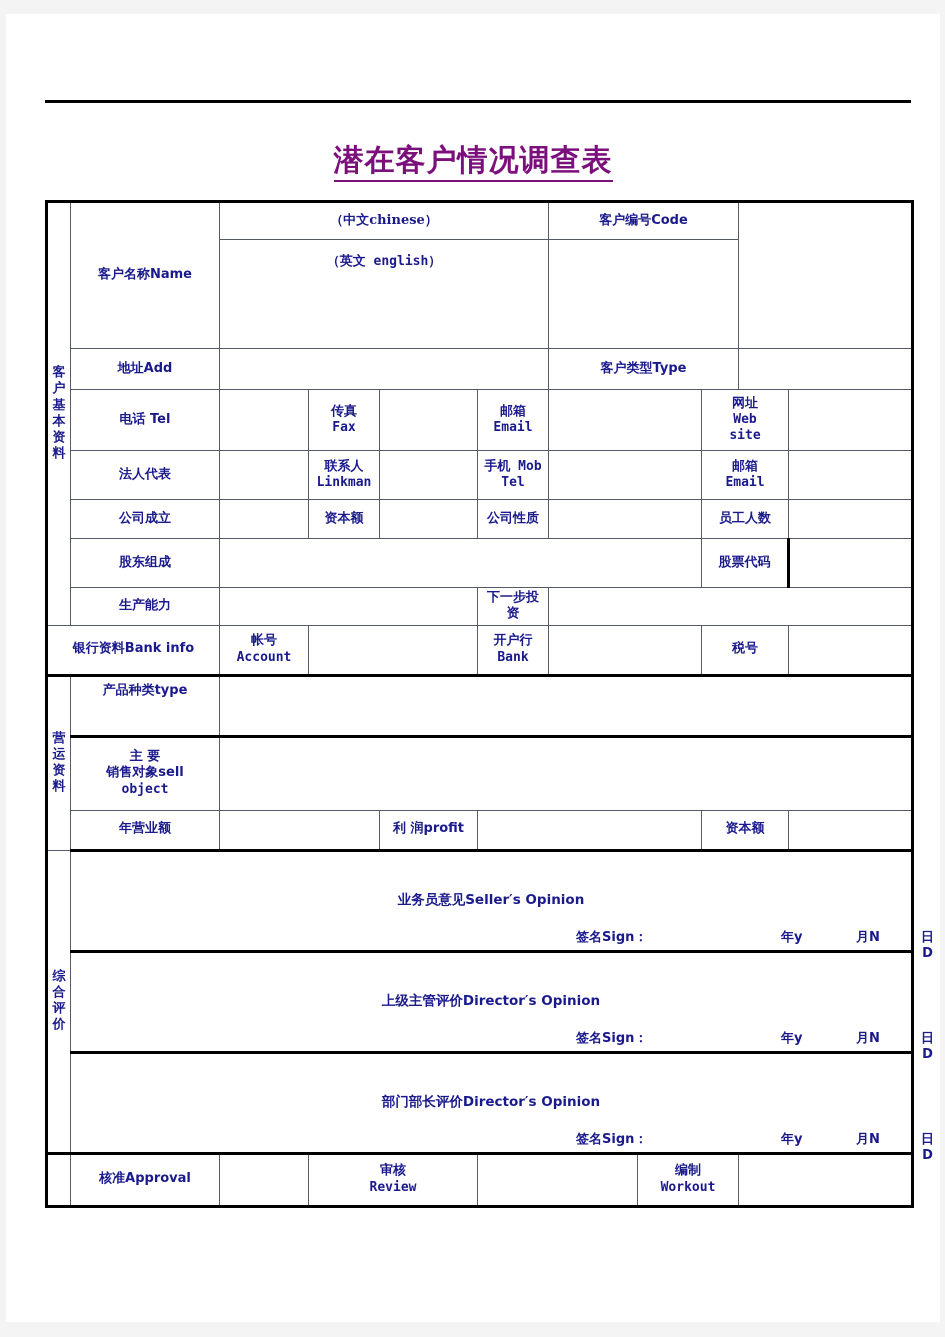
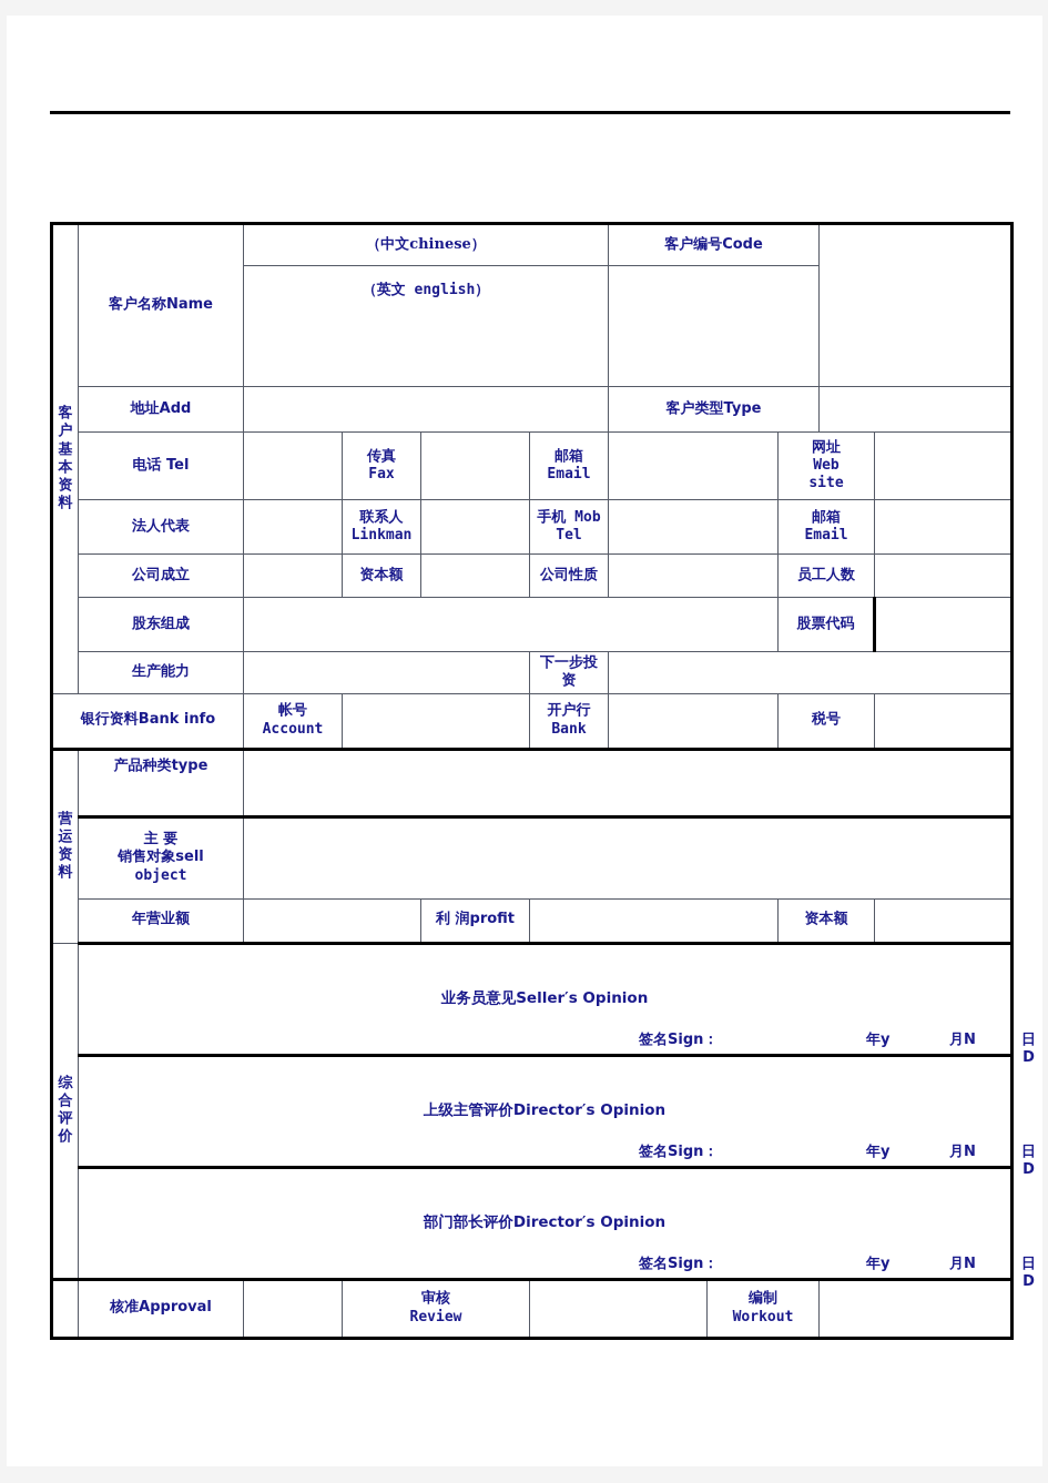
- 潜在客户情况调查表
  客 户 基 本 资 料	客户名称Name	（中文chinese）	客户编号Code
  （英文 english）
  地址Add		客户类型Type
  电话 Tel		传真 Fax		邮箱 Email		网址 Web site
  法人代表		联系人 Linkman		手机 Mob Tel		邮箱 Email
  公司成立		资本额		公司性质		员工人数
  股东组成		股票代码
  生产能力		下一步投资
  银行资料Bank info	帐号 Account		开户行 Bank		税号
  营 运 资 料	产品种类type
  主 要 销售对象sell object
  年营业额		利 润profit		资本额
  综 合 评 价	业务员意见Seller′s Opinion 签名Sign： 年y 月N 日D
  上级主管评价Director′s Opinion 签名Sign： 年y 月N 日D
  部门部长评价Director′s Opinion 签名Sign： 年y 月N 日D
  	核准Approval		审核 Review		编制 Workout
